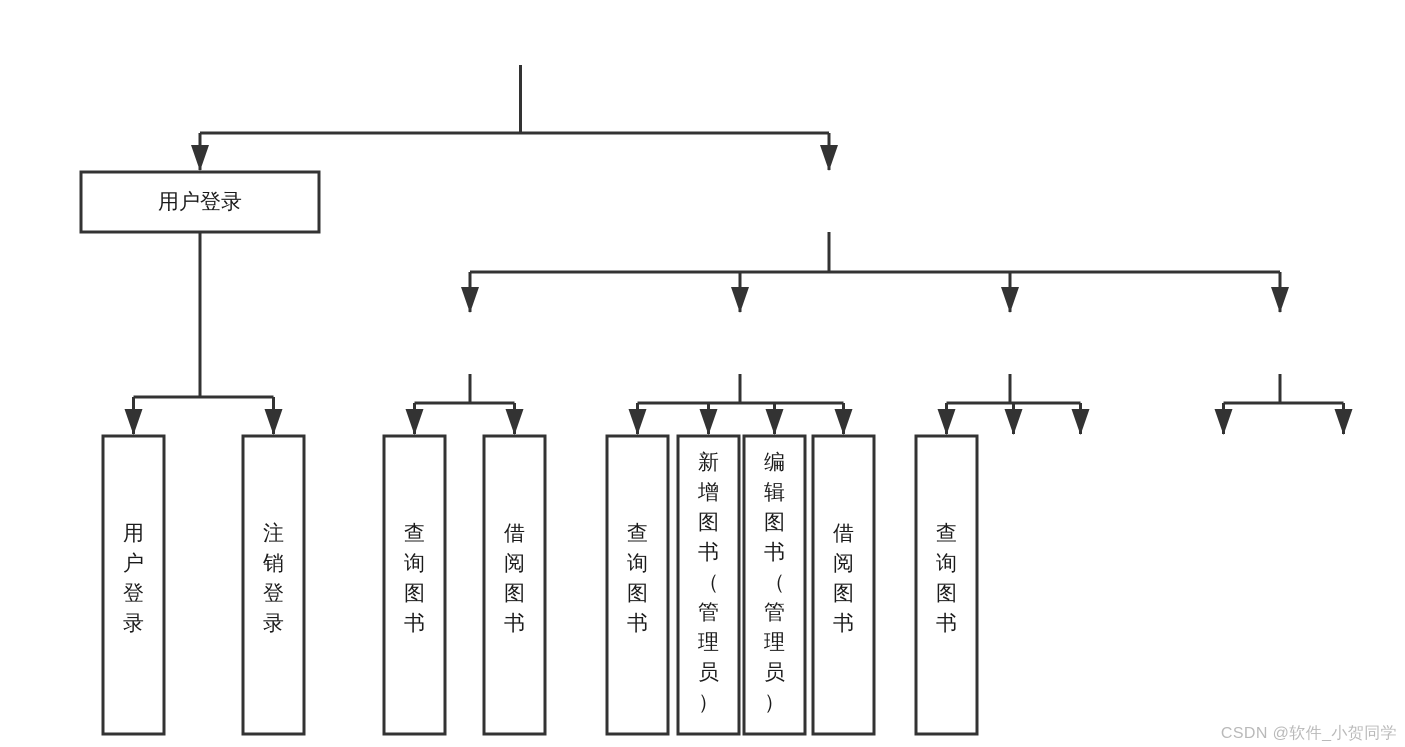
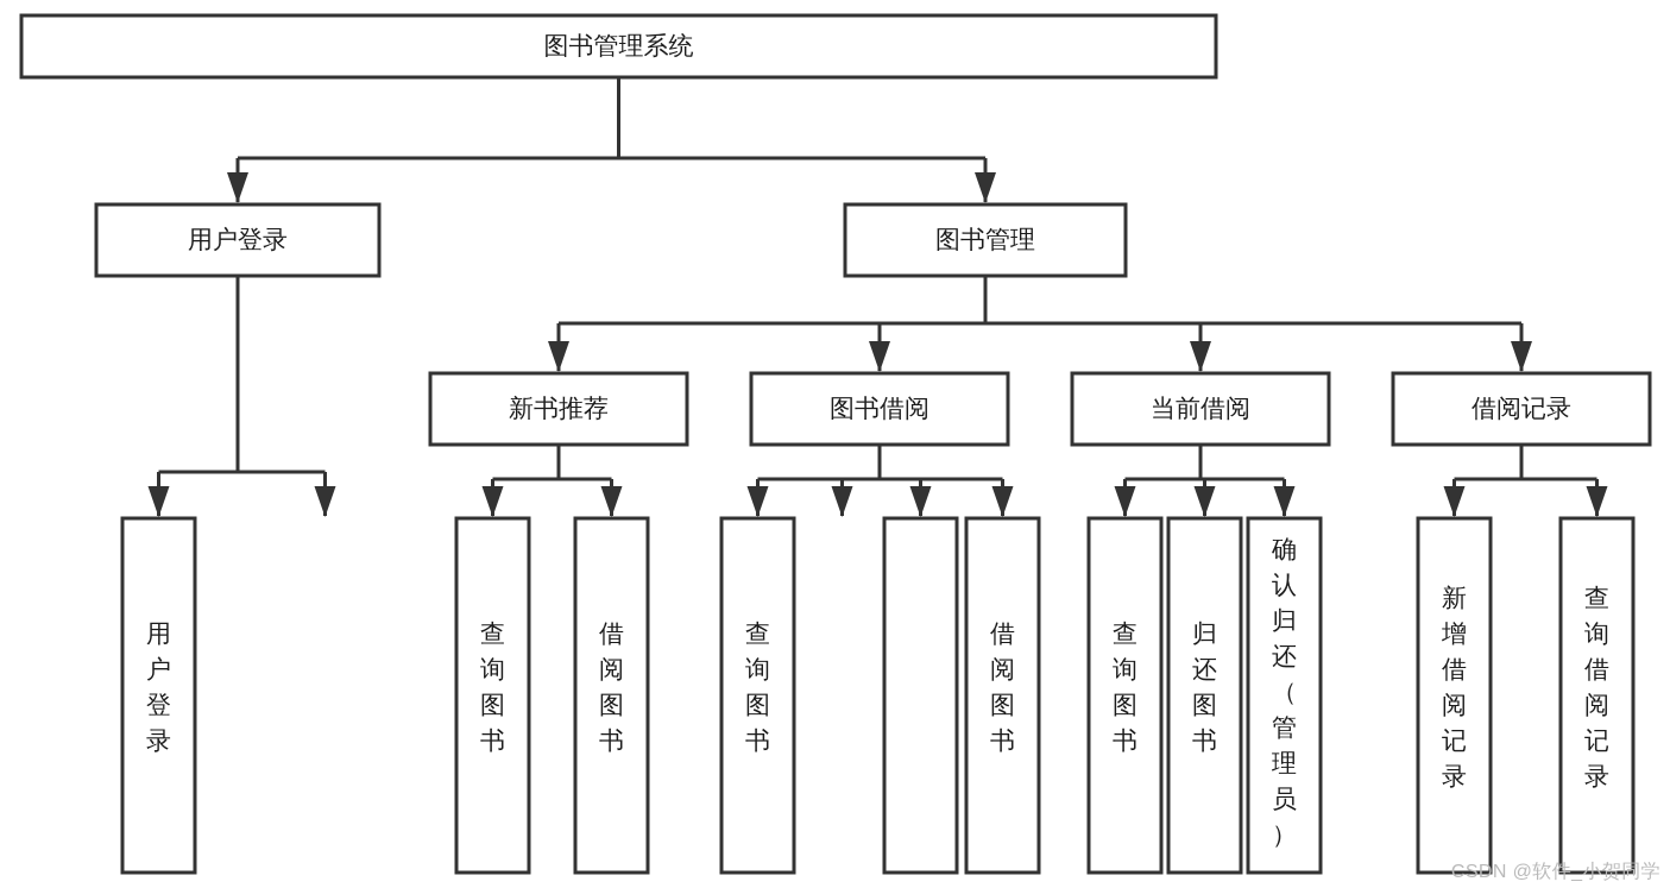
+ 图书管理系统
  用户登录
+ 图书管理
+ 新书推荐
+ 图书借阅
+ 当前借阅
+ 借阅记录
  用户登录
- 注销登录
  查询图书
  借阅图书
  查询图书
- 新增图书（管理员）
- 编辑图书（管理员）
  借阅图书
  查询图书
+ 归还图书
+ 确认归还（管理员）
+ 新增借阅记录
+ 查询借阅记录
  CSDN @软件_小贺同学
